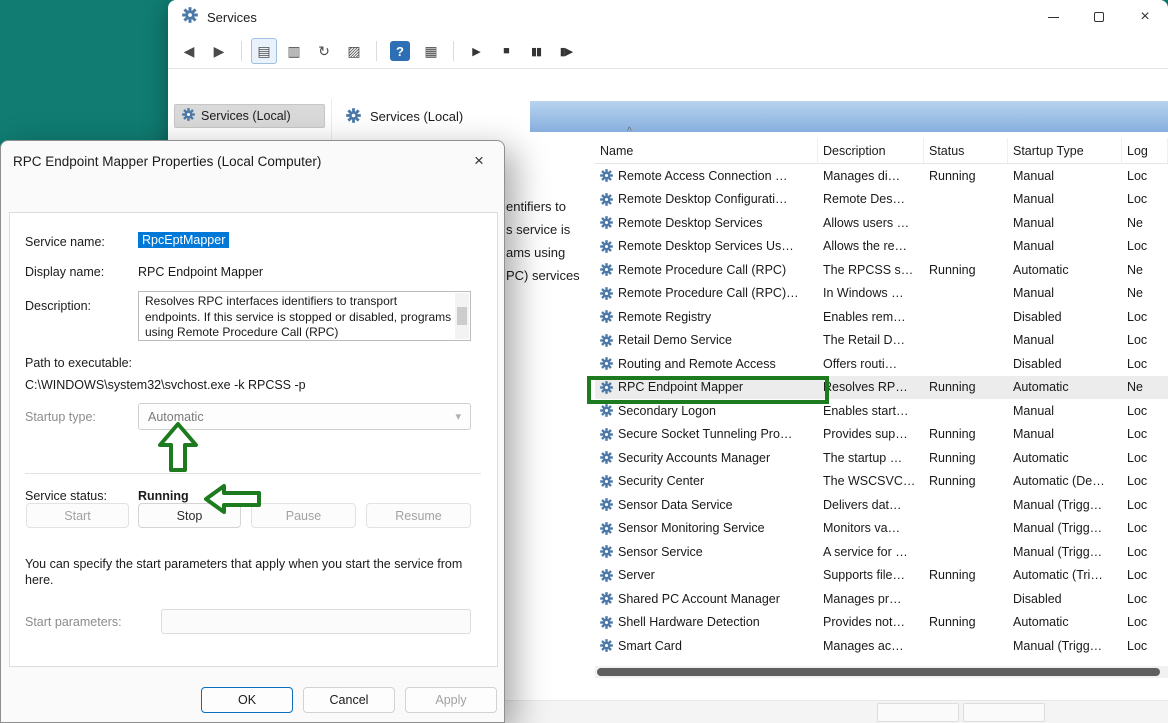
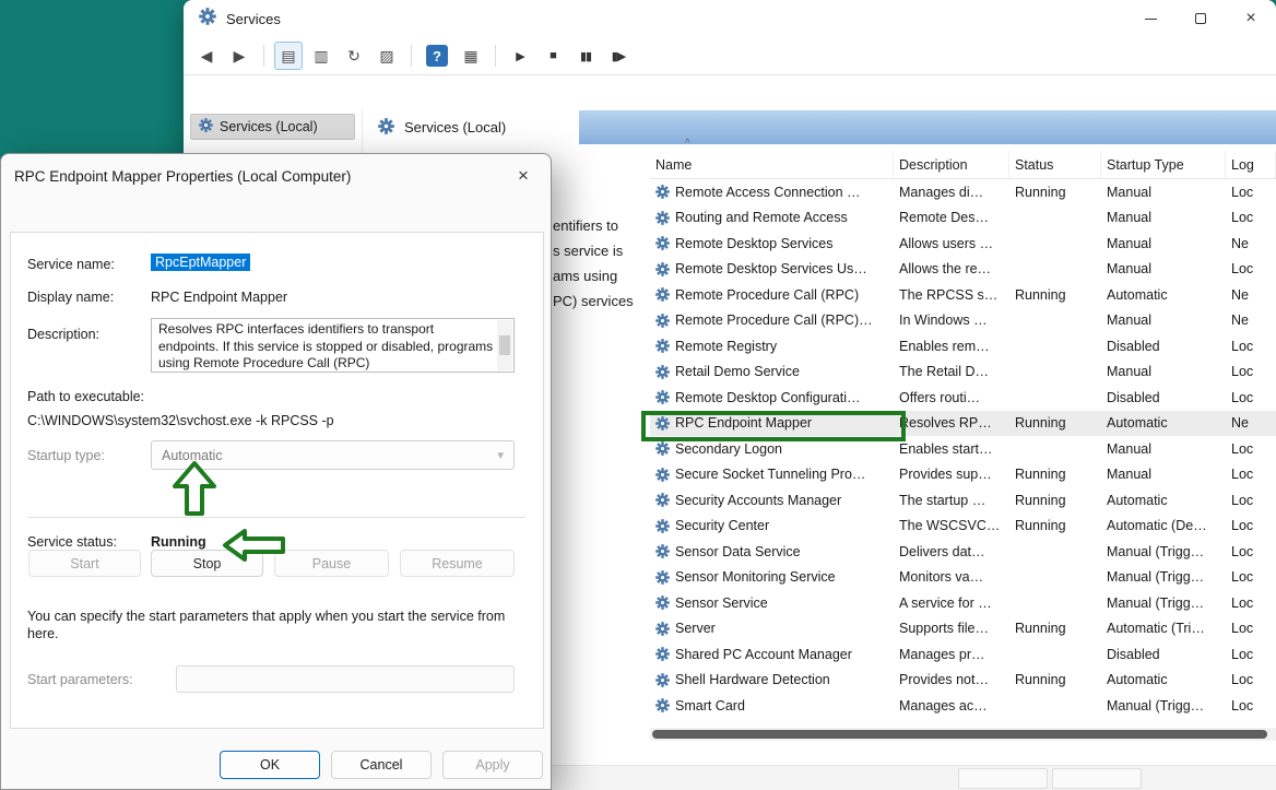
  Services
  ×
  ◀
  ▶
  ▤
  ▥
  ↻
  ▨
  ?
  ▦
  ▶
  ■
  ▮▮
  ▮▶
  Services (Local)
  Services (Local)
  entifiers to
  s service is
  ams using
  PC) services
  ^
  Name
  Description
  Status
  Startup Type
  Log
  Remote Access Connection …
  Manages di…
  Running
  Manual
  Loc
- Remote Desktop Configurati…
+ Routing and Remote Access
  Remote Des…
  Manual
  Loc
  Remote Desktop Services
  Allows users …
  Manual
  Ne
  Remote Desktop Services Us…
  Allows the re…
  Manual
  Loc
  Remote Procedure Call (RPC)
  The RPCSS s…
  Running
  Automatic
  Ne
  Remote Procedure Call (RPC)…
  In Windows …
  Manual
  Ne
  Remote Registry
  Enables rem…
  Disabled
  Loc
  Retail Demo Service
  The Retail D…
  Manual
  Loc
- Routing and Remote Access
+ Remote Desktop Configurati…
  Offers routi…
  Disabled
  Loc
  RPC Endpoint Mapper
  Resolves RP…
  Running
  Automatic
  Ne
  Secondary Logon
  Enables start…
  Manual
  Loc
  Secure Socket Tunneling Pro…
  Provides sup…
  Running
  Manual
  Loc
  Security Accounts Manager
  The startup …
  Running
  Automatic
  Loc
  Security Center
  The WSCSVC…
  Running
  Automatic (De…
  Loc
  Sensor Data Service
  Delivers dat…
  Manual (Trigg…
  Loc
  Sensor Monitoring Service
  Monitors va…
  Manual (Trigg…
  Loc
  Sensor Service
  A service for …
  Manual (Trigg…
  Loc
  Server
  Supports file…
  Running
  Automatic (Tri…
  Loc
  Shared PC Account Manager
  Manages pr…
  Disabled
  Loc
  Shell Hardware Detection
  Provides not…
  Running
  Automatic
  Loc
  Smart Card
  Manages ac…
  Manual (Trigg…
  Loc
  RPC Endpoint Mapper Properties (Local Computer)
  ×
  Service name:
  RpcEptMapper
  Display name:
  RPC Endpoint Mapper
  Description:
  Resolves RPC interfaces identifiers to transport endpoints. If this service is stopped or disabled, programs using Remote Procedure Call (RPC)
  Path to executable:
  C:\WINDOWS\system32\svchost.exe -k RPCSS -p
  Startup type:
  Automatic
  ▾
  Service status:
  Running
  Start
  Stop
  Pause
  Resume
  You can specify the start parameters that apply when you start the service from here.
  Start parameters:
  OK
  Cancel
  Apply
